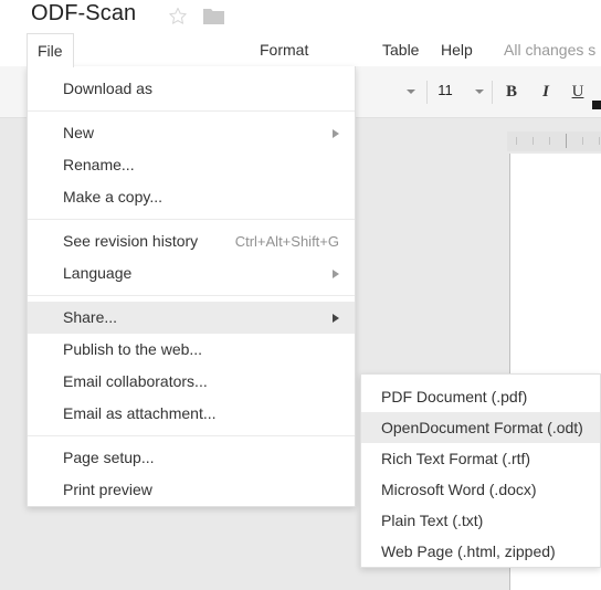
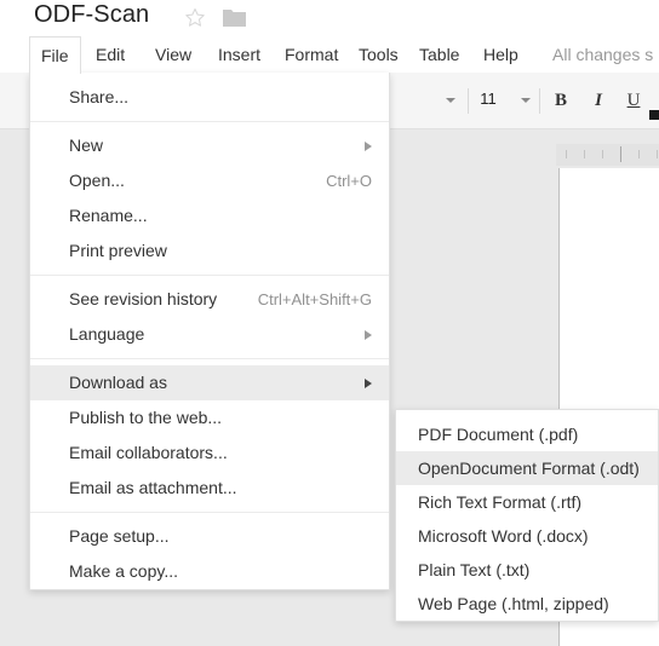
  ODF-Scan
  File
+ Edit
+ View
+ Insert
  Format
+ Tools
  Table
  Help
  All changes s
  11
  B
  I
  U
- Download as
+ Share...
  New
+ Open...
+ Ctrl+O
  Rename...
- Make a copy...
+ Print preview
  See revision history
  Ctrl+Alt+Shift+G
  Language
- Share...
+ Download as
  Publish to the web...
  Email collaborators...
  Email as attachment...
  Page setup...
- Print preview
+ Make a copy...
  PDF Document (.pdf)
  OpenDocument Format (.odt)
  Rich Text Format (.rtf)
  Microsoft Word (.docx)
  Plain Text (.txt)
  Web Page (.html, zipped)
